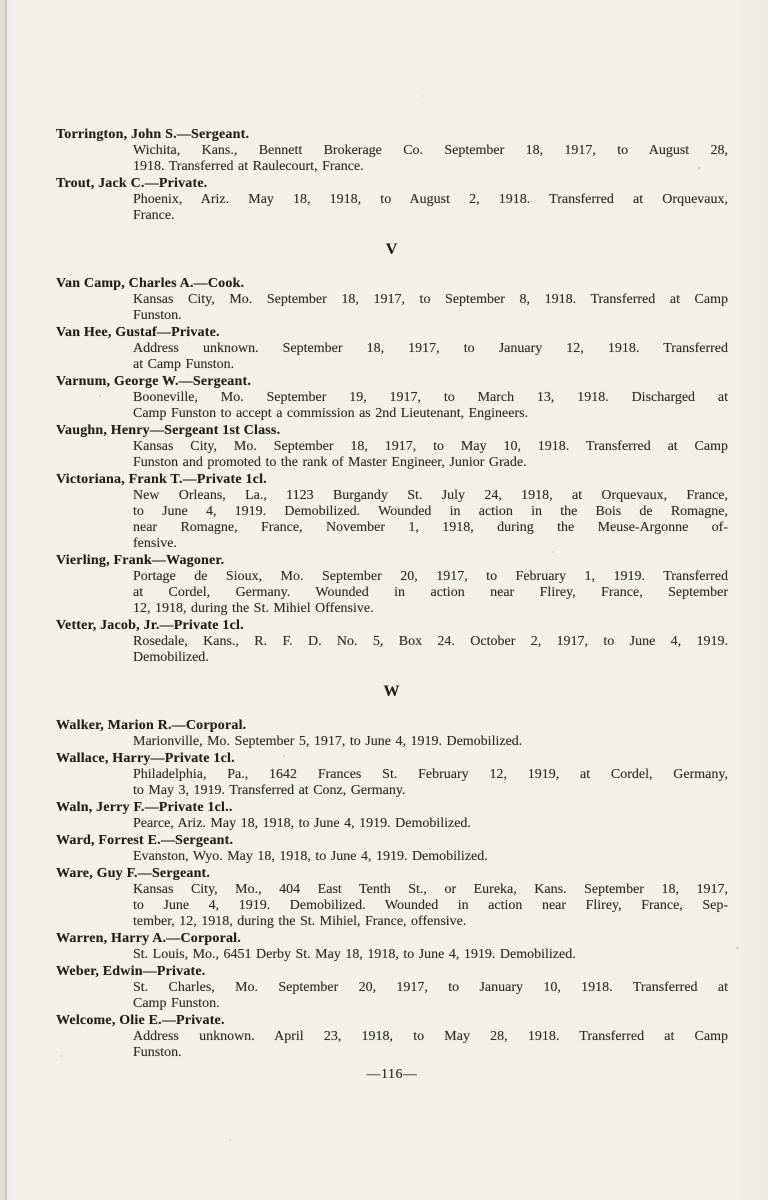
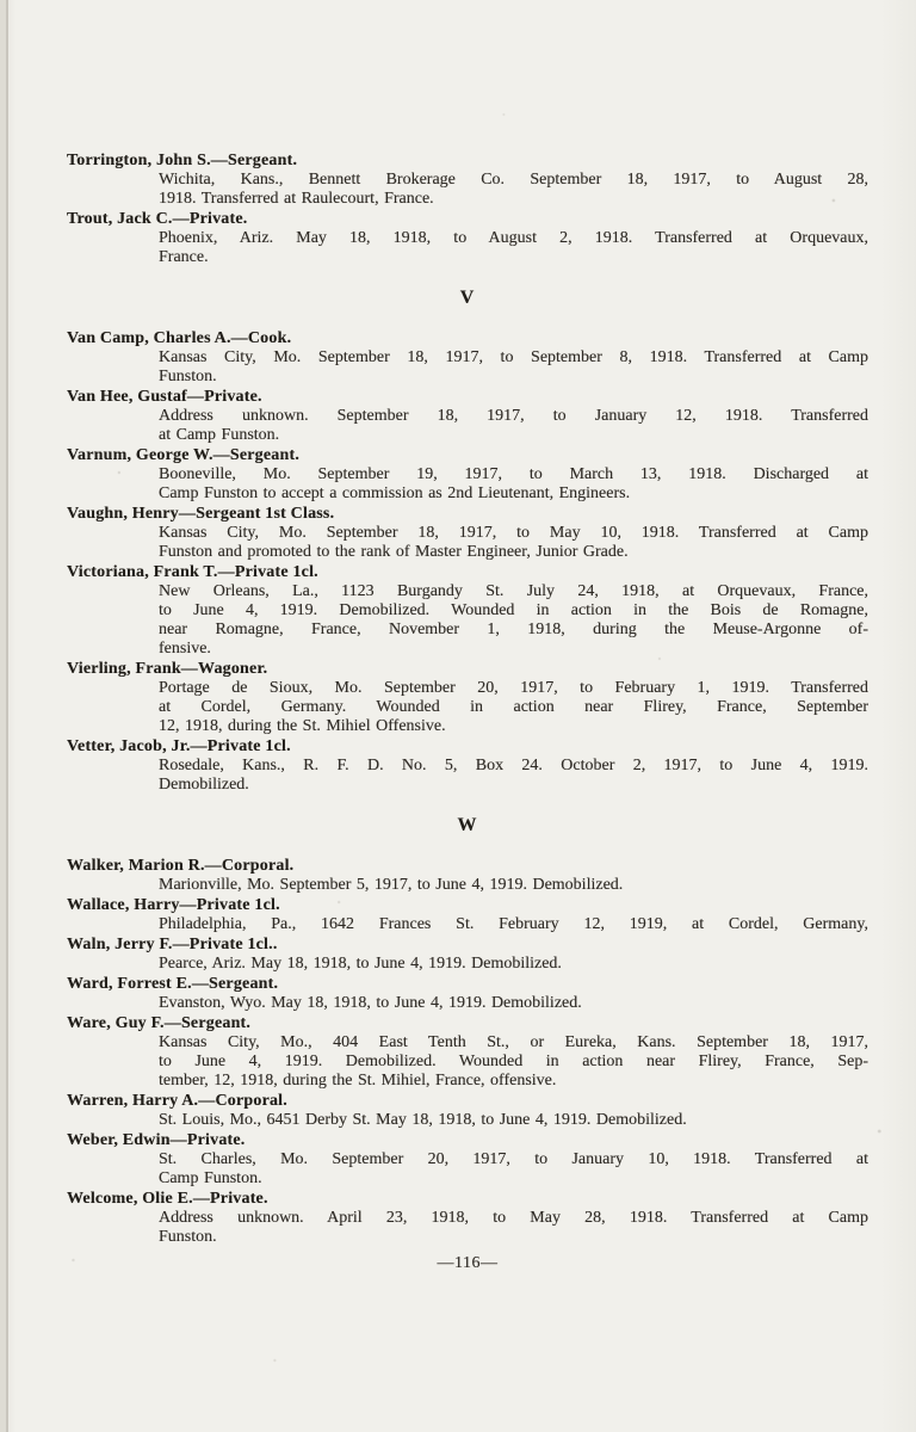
  Torrington, John S.—Sergeant.
  Wichita, Kans., Bennett Brokerage Co. September 18, 1917, to August 28,
  1918. Transferred at Raulecourt, France.
  Trout, Jack C.—Private.
  Phoenix, Ariz. May 18, 1918, to August 2, 1918. Transferred at Orquevaux,
  France.
  V
  Van Camp, Charles A.—Cook.
  Kansas City, Mo. September 18, 1917, to September 8, 1918. Transferred at Camp
  Funston.
  Van Hee, Gustaf—Private.
  Address unknown. September 18, 1917, to January 12, 1918. Transferred
  at Camp Funston.
  Varnum, George W.—Sergeant.
  Booneville, Mo. September 19, 1917, to March 13, 1918. Discharged at
  Camp Funston to accept a commission as 2nd Lieutenant, Engineers.
  Vaughn, Henry—Sergeant 1st Class.
  Kansas City, Mo. September 18, 1917, to May 10, 1918. Transferred at Camp
  Funston and promoted to the rank of Master Engineer, Junior Grade.
  Victoriana, Frank T.—Private 1cl.
  New Orleans, La., 1123 Burgandy St. July 24, 1918, at Orquevaux, France,
  to June 4, 1919. Demobilized. Wounded in action in the Bois de Romagne,
  near Romagne, France, November 1, 1918, during the Meuse-Argonne of-
  fensive.
  Vierling, Frank—Wagoner.
  Portage de Sioux, Mo. September 20, 1917, to February 1, 1919. Transferred
  at Cordel, Germany. Wounded in action near Flirey, France, September
  12, 1918, during the St. Mihiel Offensive.
  Vetter, Jacob, Jr.—Private 1cl.
  Rosedale, Kans., R. F. D. No. 5, Box 24. October 2, 1917, to June 4, 1919.
  Demobilized.
  W
  Walker, Marion R.—Corporal.
  Marionville, Mo. September 5, 1917, to June 4, 1919. Demobilized.
  Wallace, Harry—Private 1cl.
  Philadelphia, Pa., 1642 Frances St. February 12, 1919, at Cordel, Germany,
- to May 3, 1919. Transferred at Conz, Germany.
  Waln, Jerry F.—Private 1cl..
  Pearce, Ariz. May 18, 1918, to June 4, 1919. Demobilized.
  Ward, Forrest E.—Sergeant.
  Evanston, Wyo. May 18, 1918, to June 4, 1919. Demobilized.
  Ware, Guy F.—Sergeant.
  Kansas City, Mo., 404 East Tenth St., or Eureka, Kans. September 18, 1917,
  to June 4, 1919. Demobilized. Wounded in action near Flirey, France, Sep-
  tember, 12, 1918, during the St. Mihiel, France, offensive.
  Warren, Harry A.—Corporal.
  St. Louis, Mo., 6451 Derby St. May 18, 1918, to June 4, 1919. Demobilized.
  Weber, Edwin—Private.
  St. Charles, Mo. September 20, 1917, to January 10, 1918. Transferred at
  Camp Funston.
  Welcome, Olie E.—Private.
  Address unknown. April 23, 1918, to May 28, 1918. Transferred at Camp
  Funston.
  —116—
